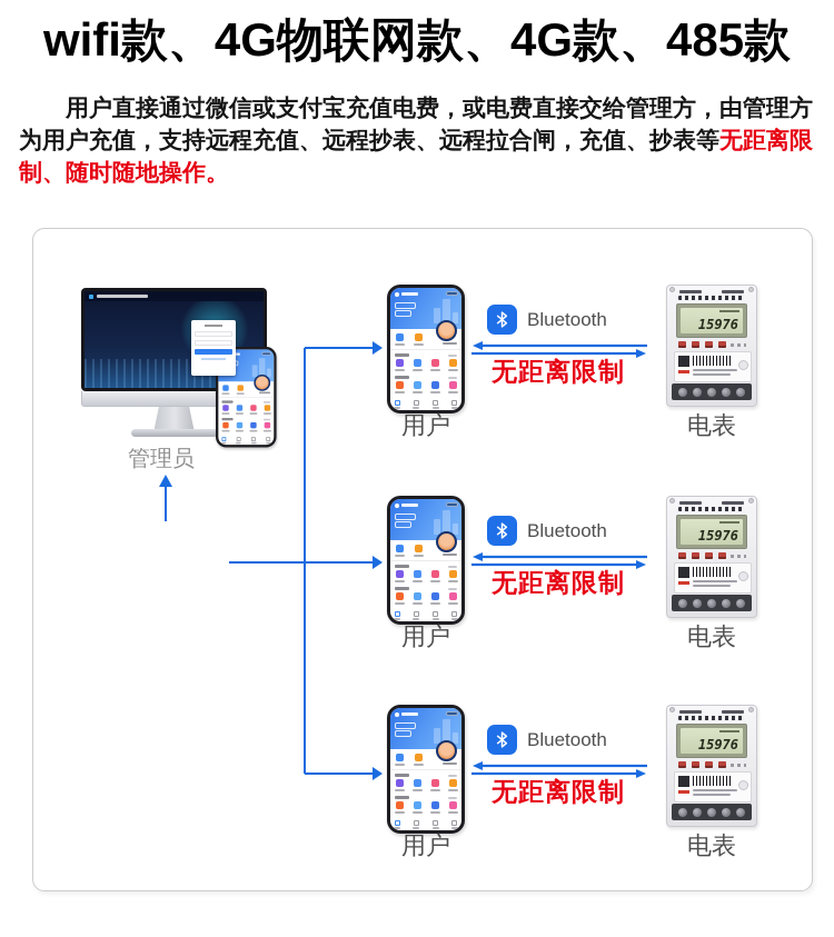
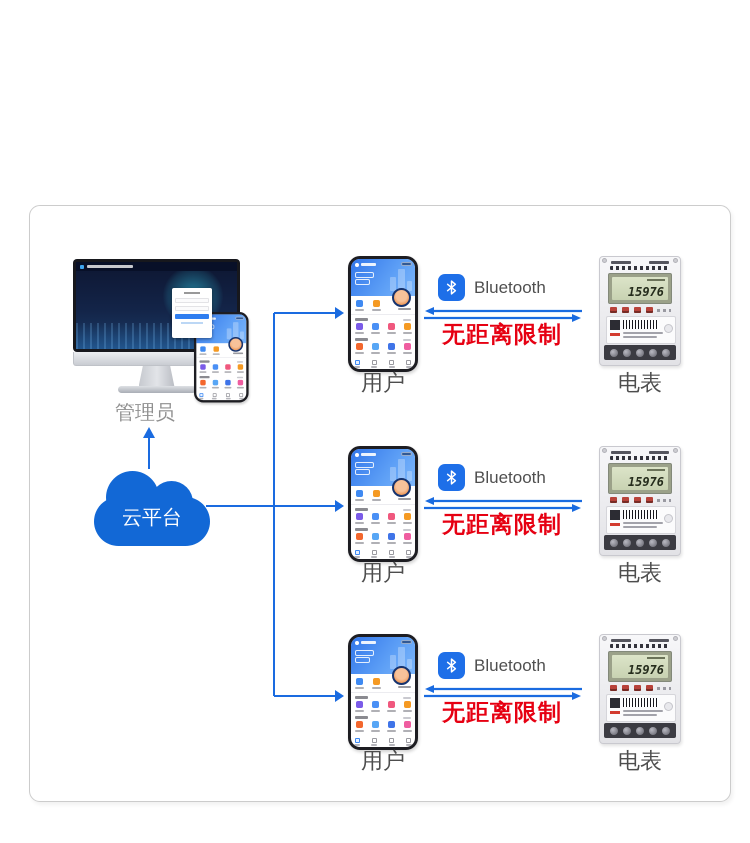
- wifi款、4G物联网款、4G款、485款
- 用户直接通过微信或支付宝充值电费，或电费直接交给管理方，由管理方为用户充值，支持远程充值、远程抄表、远程拉合闸，充值、抄表等无距离限制、随时随地操作。
  管理员
+ 云平台
  Bluetooth
  无距离限制
  15976
  用户
  电表
  Bluetooth
  无距离限制
  15976
  用户
  电表
  Bluetooth
  无距离限制
  15976
  用户
  电表
